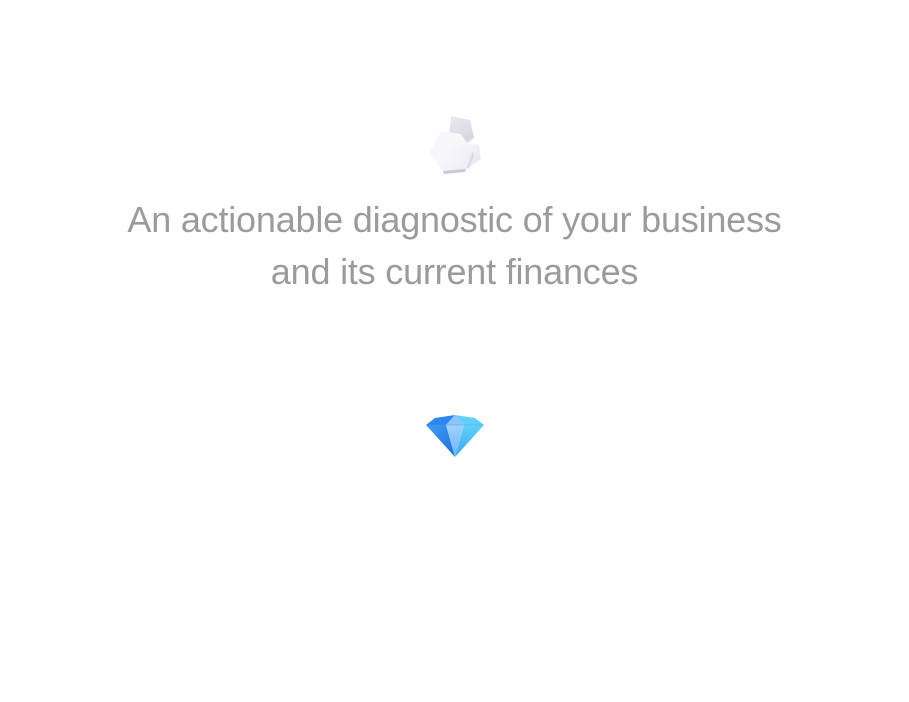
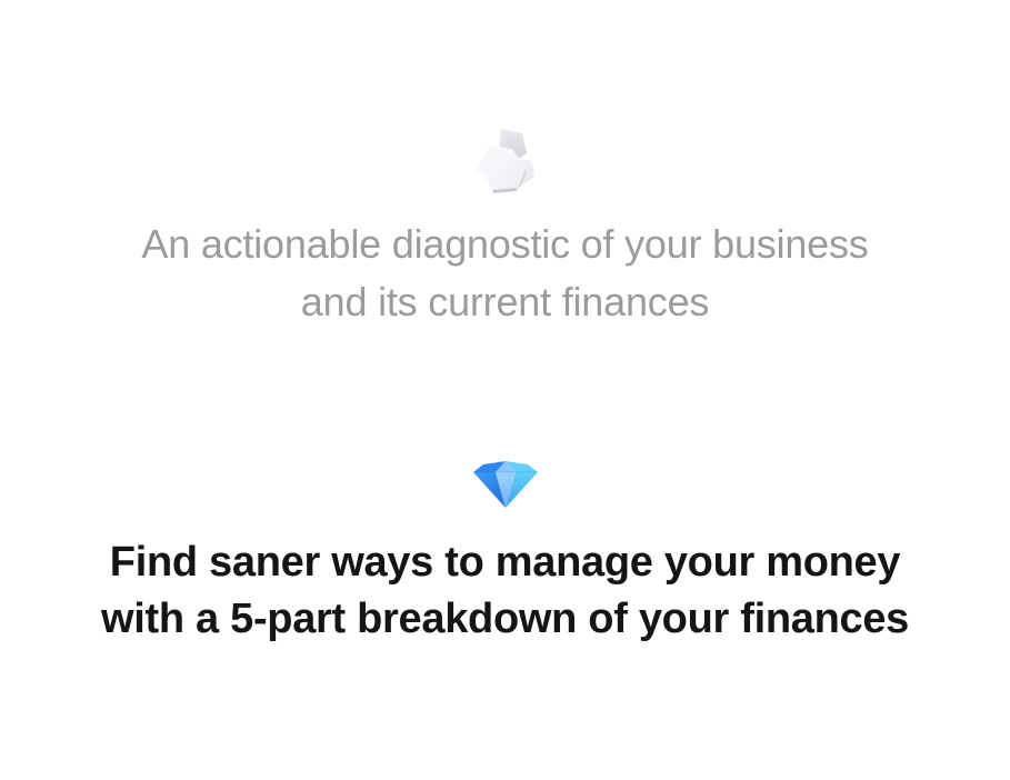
  An actionable diagnostic of your business
  and its current finances
+ Find saner ways to manage your money
+ with a 5-part breakdown of your finances
